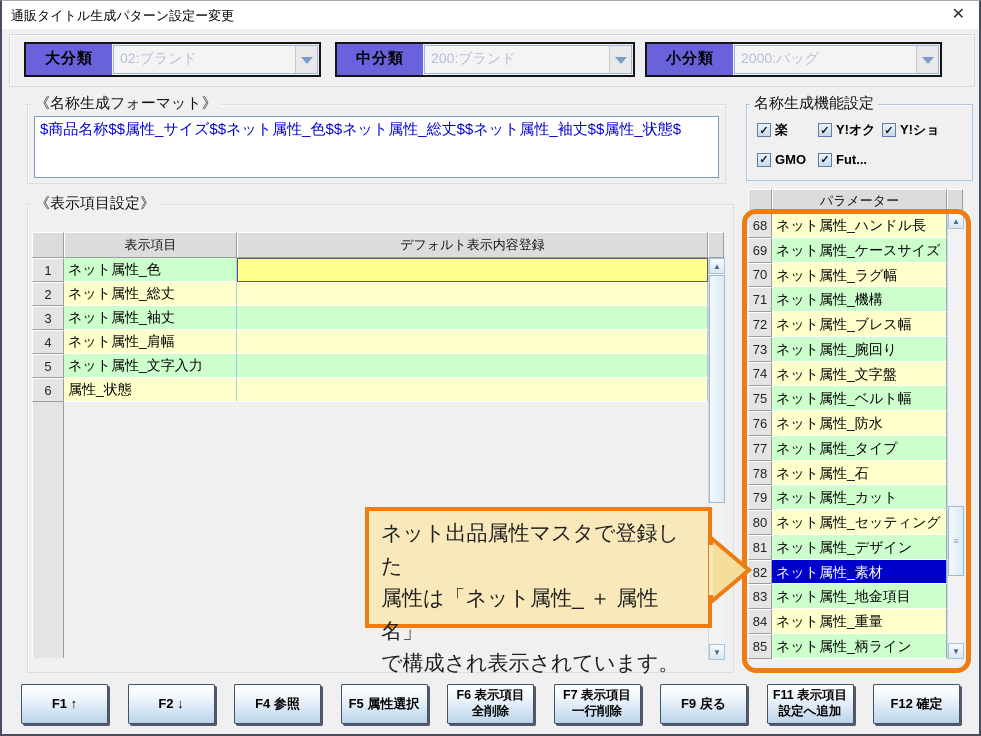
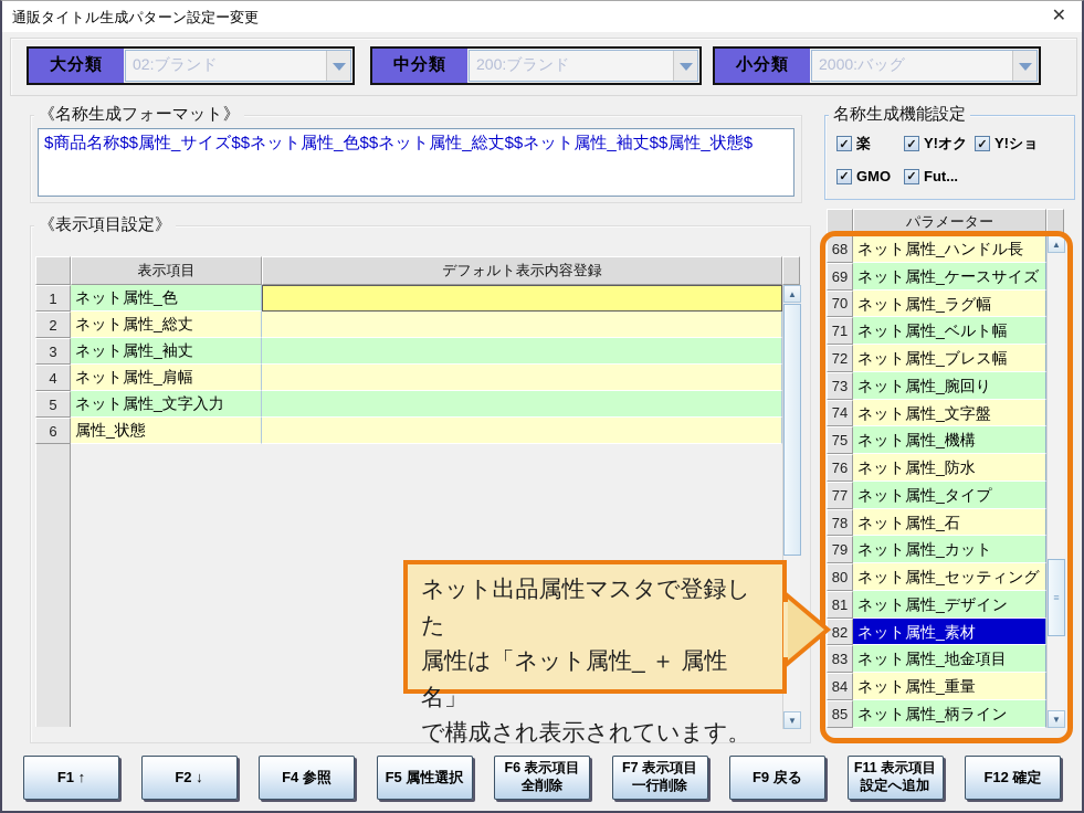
  通販タイトル生成パターン設定ー変更
  ✕
  大分類
  02:ブランド
  中分類
  200:ブランド
  小分類
  2000:バッグ
  《名称生成フォーマット》
  $商品名称$$属性_サイズ$$ネット属性_色$$ネット属性_総丈$$ネット属性_袖丈$$属性_状態$
  名称生成機能設定
  ✓
  楽
  ✓
  Y!オク
  ✓
  Y!ショ
  ✓
  GMO
  ✓
  Fut...
  《表示項目設定》
  表示項目
  デフォルト表示内容登録
  1
  ネット属性_色
  2
  ネット属性_総丈
  3
  ネット属性_袖丈
  4
  ネット属性_肩幅
  5
  ネット属性_文字入力
  6
  属性_状態
  ▲
  ▼
  パラメーター
  68
  ネット属性_ハンドル長
  69
  ネット属性_ケースサイズ
  70
  ネット属性_ラグ幅
  71
- ネット属性_機構
+ ネット属性_ベルト幅
  72
  ネット属性_ブレス幅
  73
  ネット属性_腕回り
  74
  ネット属性_文字盤
  75
- ネット属性_ベルト幅
+ ネット属性_機構
  76
  ネット属性_防水
  77
  ネット属性_タイプ
  78
  ネット属性_石
  79
  ネット属性_カット
  80
  ネット属性_セッティング
  81
  ネット属性_デザイン
  82
  ネット属性_素材
  83
  ネット属性_地金項目
  84
  ネット属性_重量
  85
  ネット属性_柄ライン
  ▲
  ≡
  ▼
  ネット出品属性マスタで登録した
  属性は「ネット属性_ ＋ 属性名」
  で構成され表示されています。
  F1 ↑
  F2 ↓
  F4 参照
  F5 属性選択
  F6 表示項目
  全削除
  F7 表示項目
  一行削除
  F9 戻る
  F11 表示項目
  設定へ追加
  F12 確定
